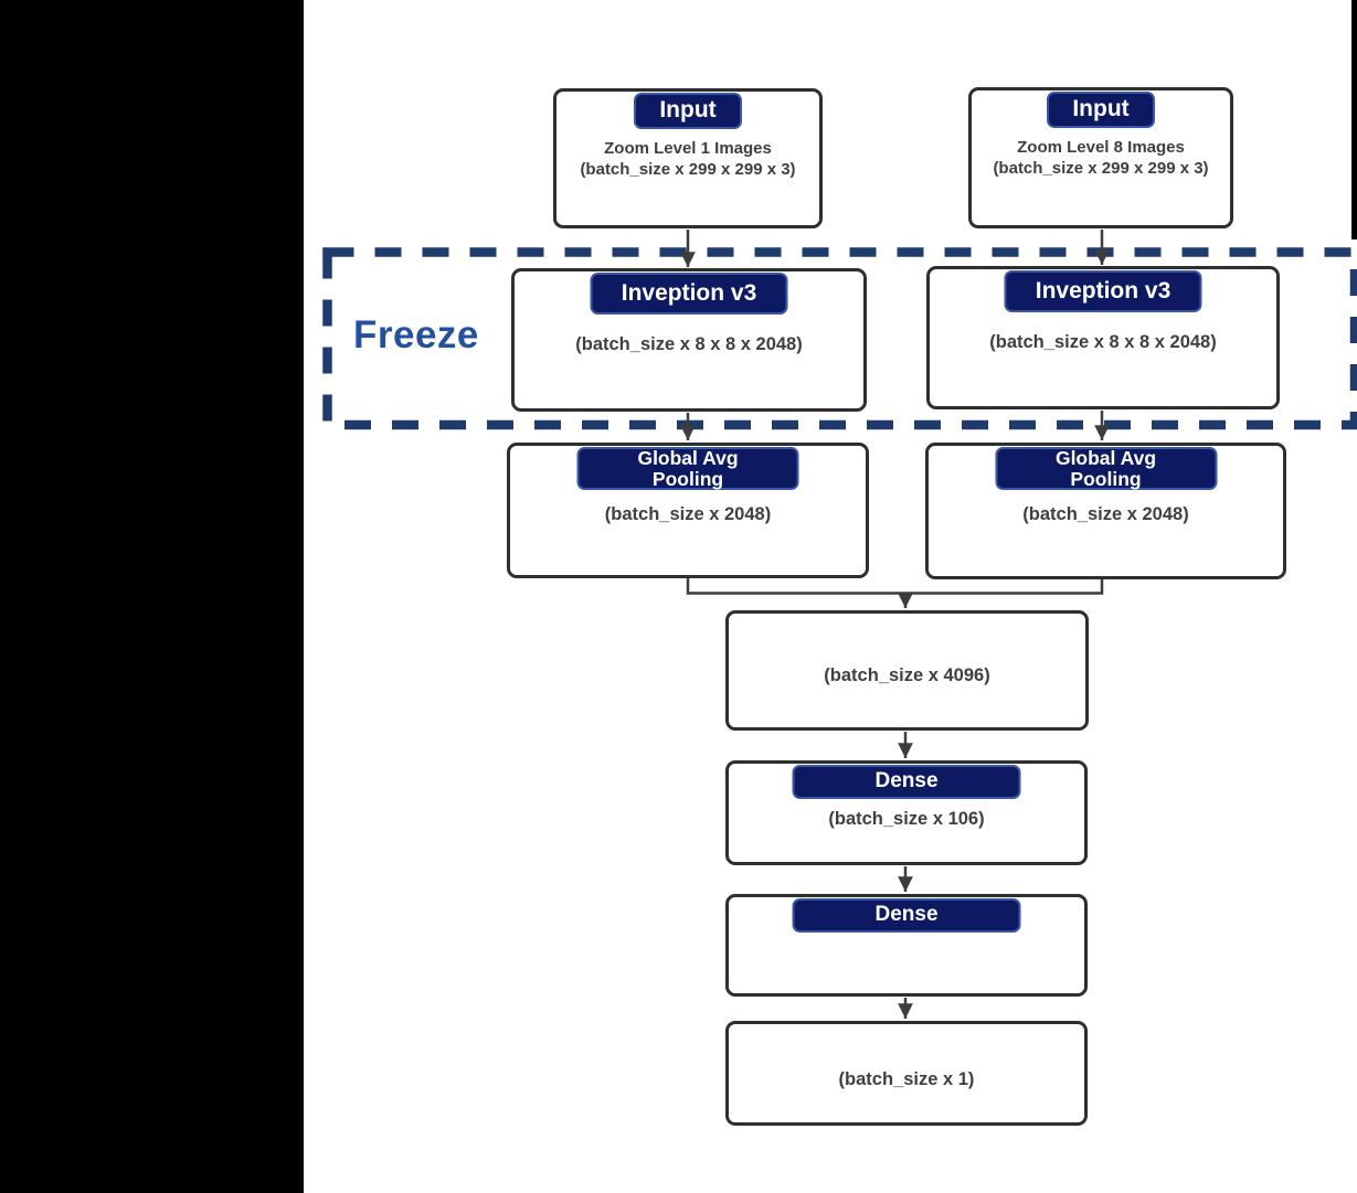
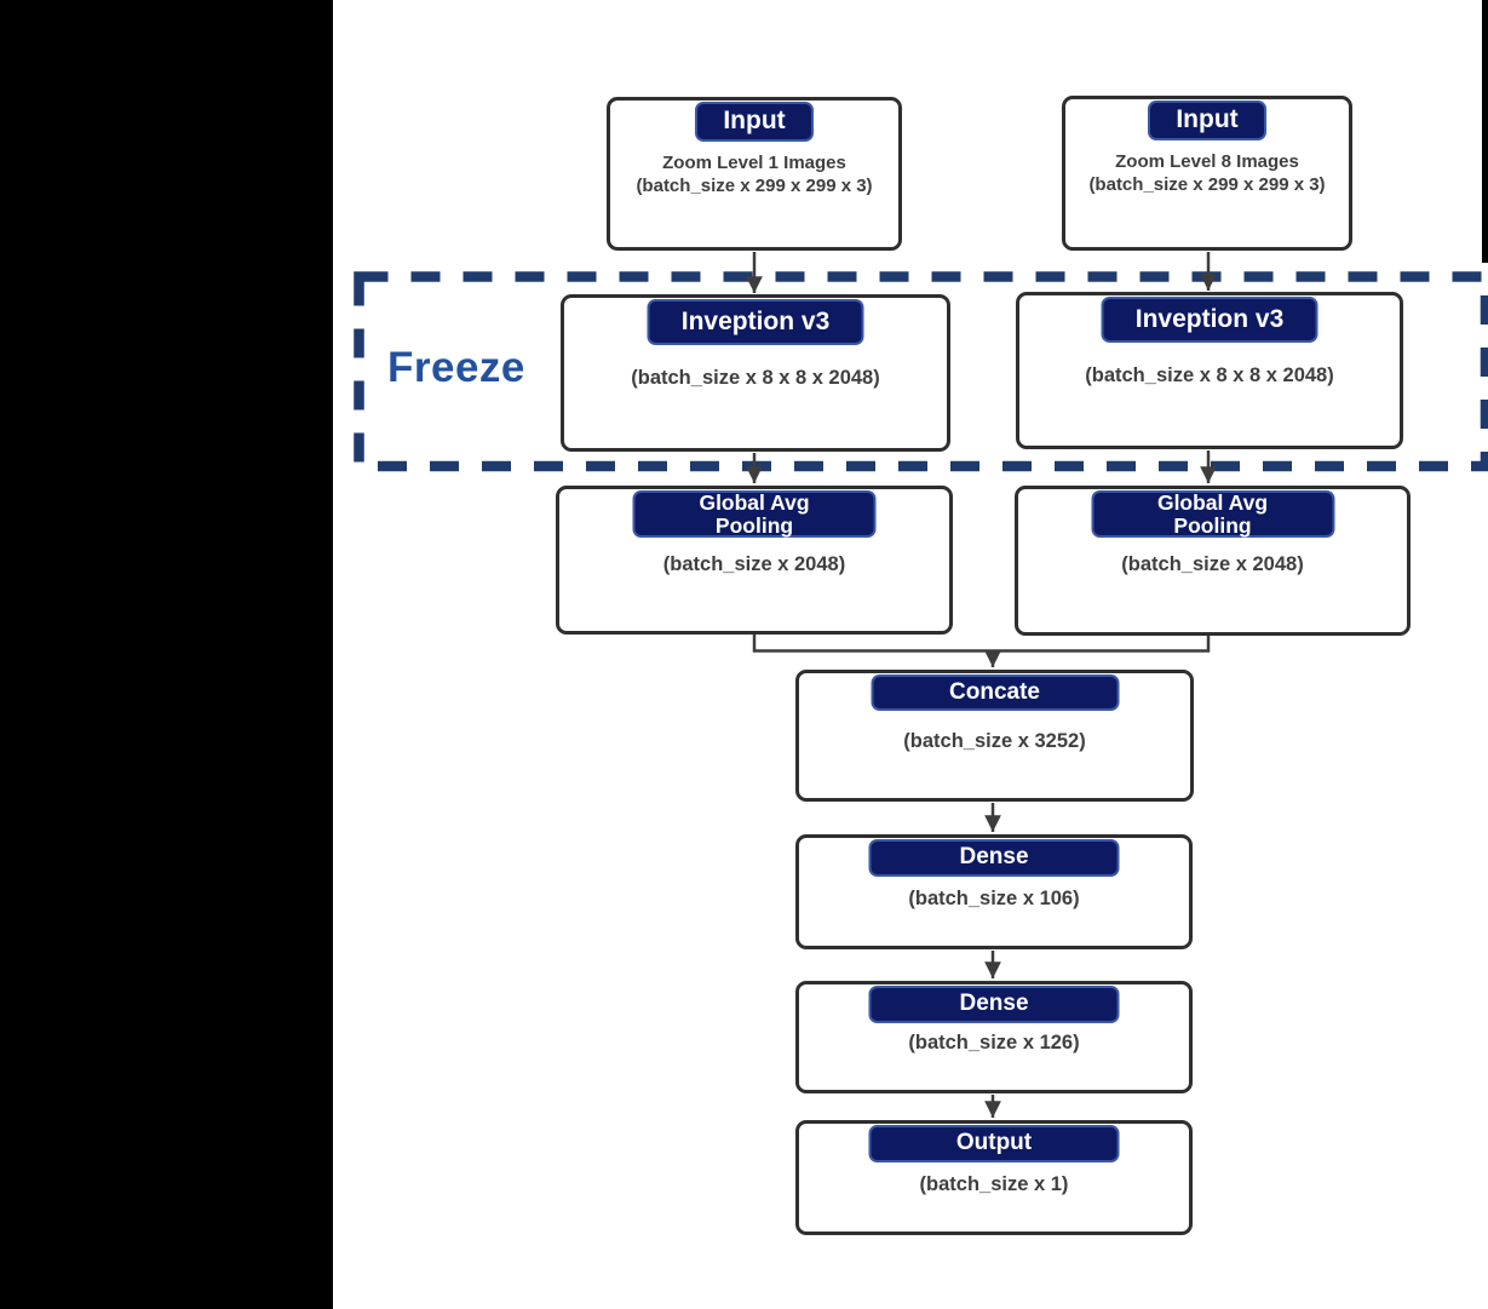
  Freeze
  Input
  Zoom Level 1 Images
  (batch_size x 299 x 299 x 3)
  Input
  Zoom Level 8 Images
  (batch_size x 299 x 299 x 3)
  Inveption v3
  (batch_size x 8 x 8 x 2048)
  Inveption v3
  (batch_size x 8 x 8 x 2048)
  Global Avg
  Pooling
  (batch_size x 2048)
  Global Avg
  Pooling
  (batch_size x 2048)
+ Concate
- (batch_size x 4096)
+ (batch_size x 3252)
  Dense
  (batch_size x 106)
  Dense
+ (batch_size x 126)
+ Output
  (batch_size x 1)
